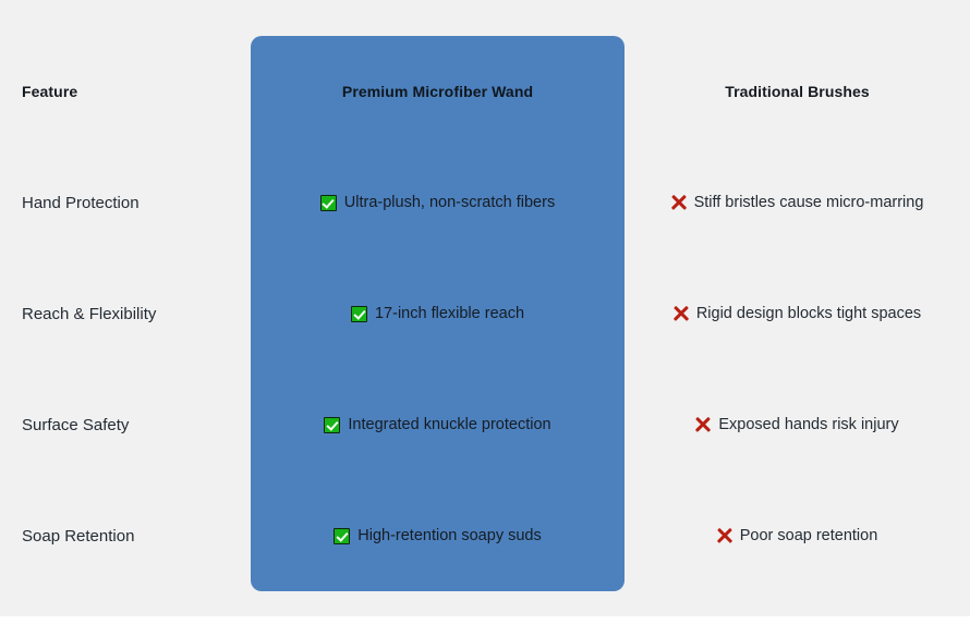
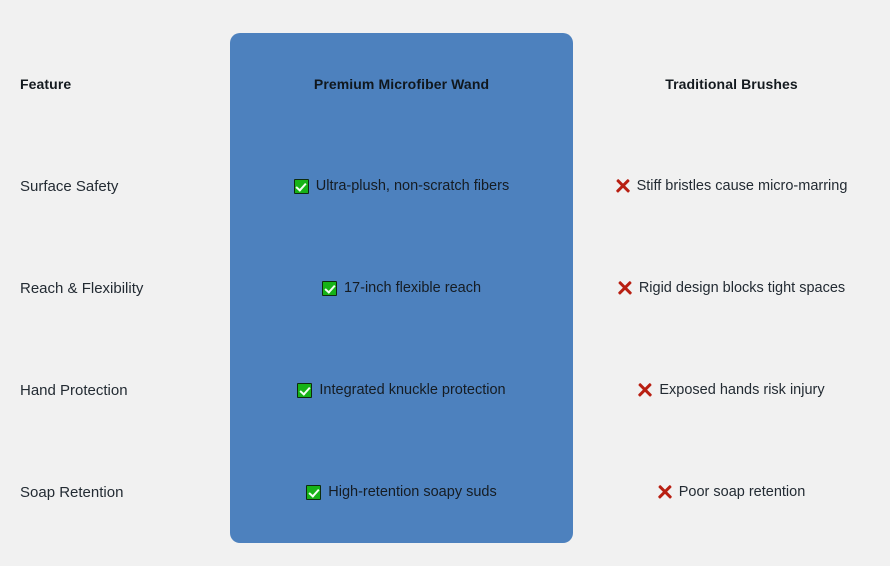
  Feature
  Premium Microfiber Wand
  Traditional Brushes
- Hand Protection
+ Surface Safety
  Ultra-plush, non-scratch fibers
  Stiff bristles cause micro-marring
  Reach & Flexibility
  17-inch flexible reach
  Rigid design blocks tight spaces
- Surface Safety
+ Hand Protection
  Integrated knuckle protection
  Exposed hands risk injury
  Soap Retention
  High-retention soapy suds
  Poor soap retention
